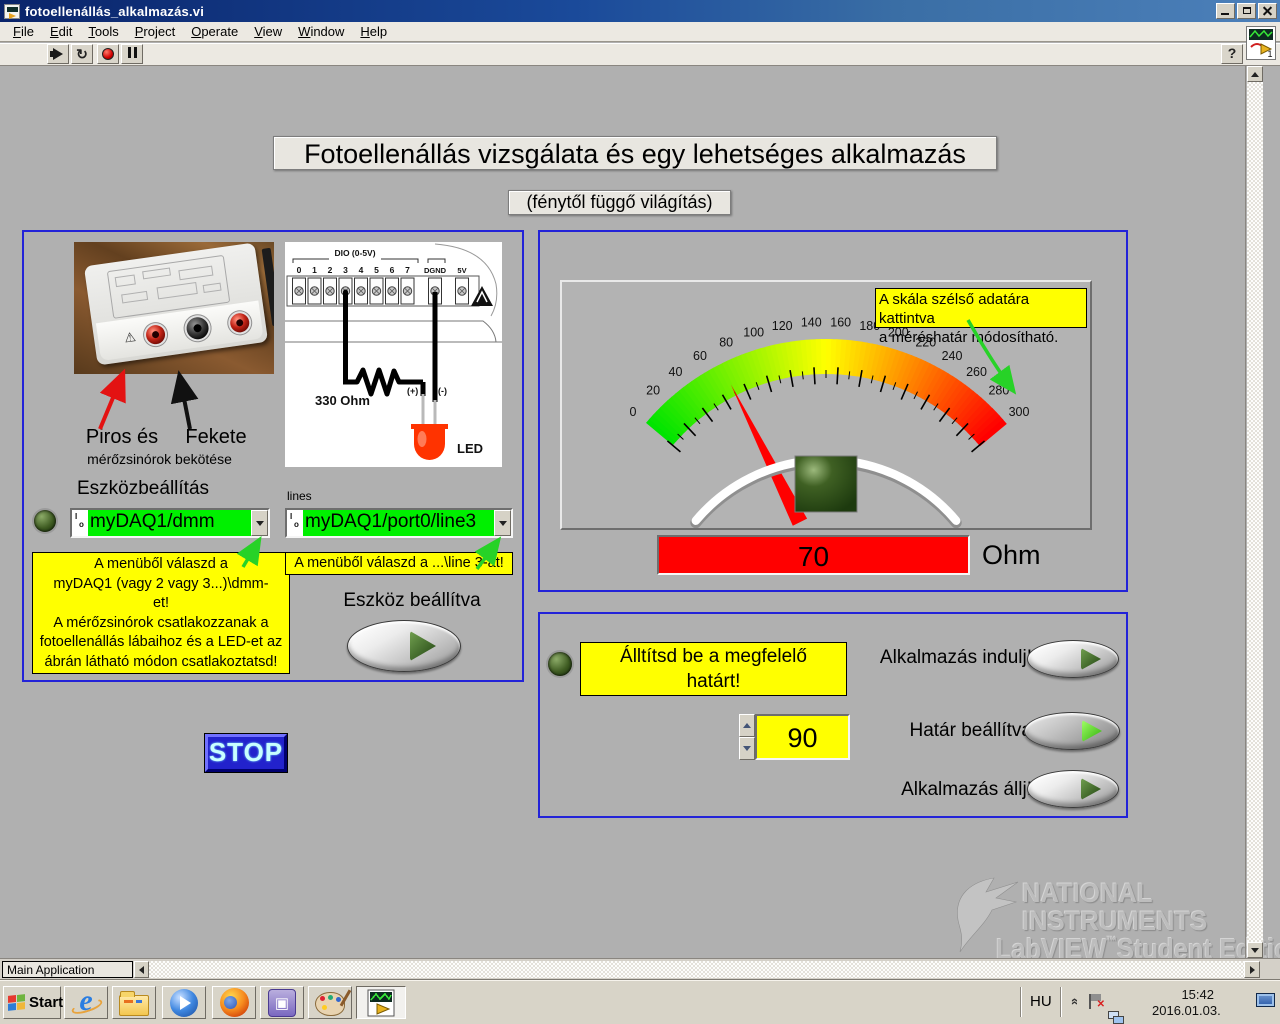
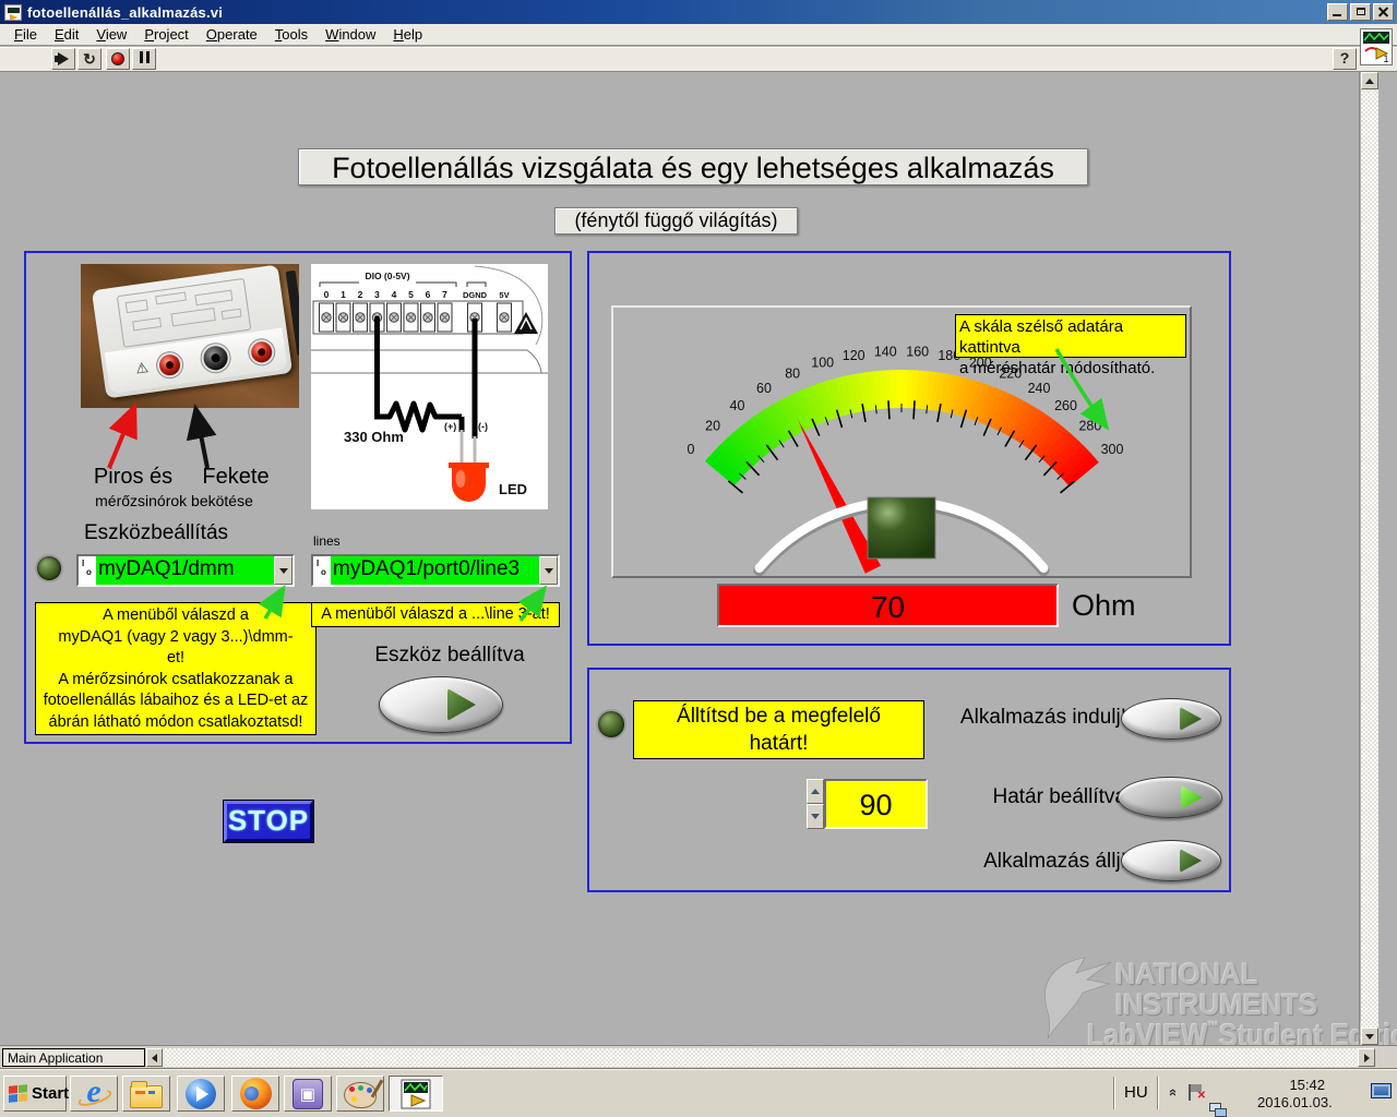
  fotoellenállás_alkalmazás.vi
  File
  Edit
- Tools
+ View
  Project
  Operate
- View
+ Tools
  Window
  Help
  ↻
  ?
  1
  Fotoellenállás vizsgálata és egy lehetséges alkalmazás
  (fénytől függő világítás)
  Piros és
  Fekete
  mérőzsinórok bekötése
  DIO (0-5V)
  0
  1
  2
  3
  4
  5
  6
  7
  DGND
  5V
  330 Ohm
  (+)
  (-)
  LED
  Eszközbeállítás
  I
  o
  myDAQ1/dmm
  lines
  I
  o
  myDAQ1/port0/line3
  A menüből válaszd a
  myDAQ1 (vagy 2 vagy 3...)\dmm-
  et!
  A mérőzsinórok csatlakozzanak a
  fotoellenállás lábaihoz és a LED-et az
  ábrán látható módon csatlakoztatsd!
  A menüből válaszd a ...\line 3-at!
  Eszköz beállítva
  0
  20
  40
  60
  80
  100
  120
  140
  160
  240
  260
  280
  300
  A skála szélső adatára kattintva
  a méréshatáródosítható.
  70
  Ohm
  Álltítsd be a megfelelő
  határt!
  Alkalmazás indulj
  90
  Határ beállítv
  Alkalmazás állj
  STOP
  NATIONAL
  INSTRUMENTS
  LabVIEW™Student Edti
  Start
  e
  ▣
  HU
  ✕
  15:42
  2016.01.03.
